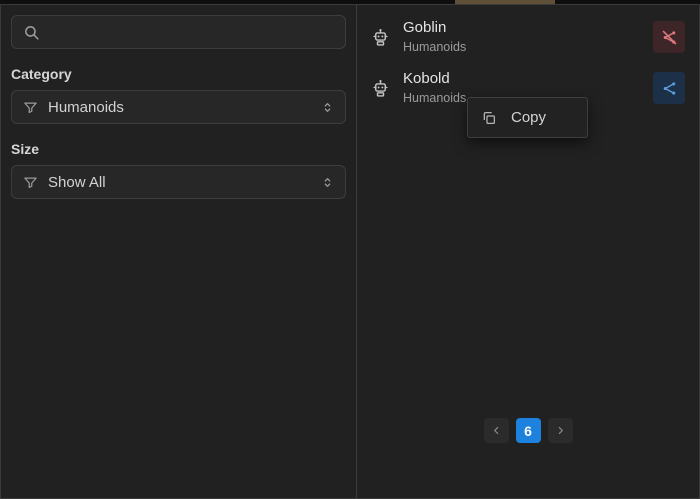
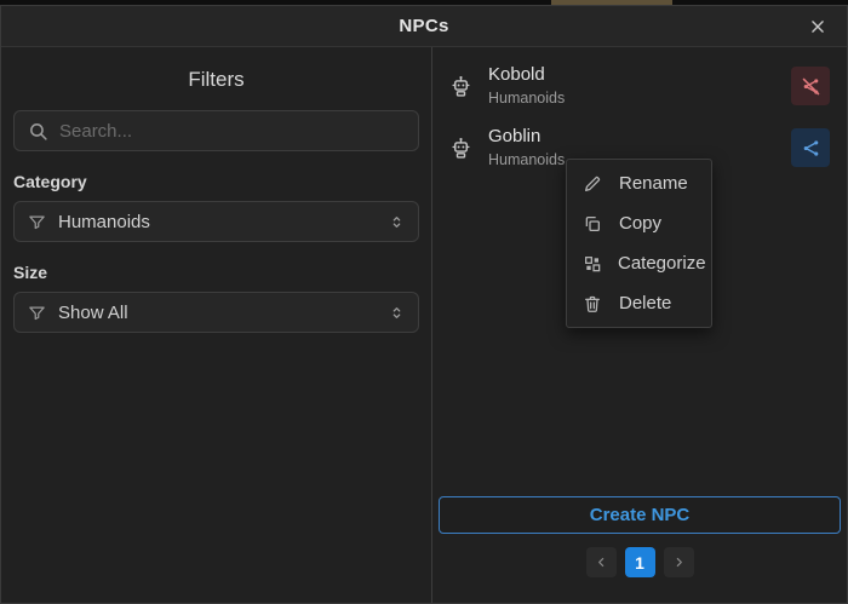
+ NPCs
+ Filters
+ Search...
  Category
  Humanoids
  Size
  Show All
- Goblin
+ Kobold
  Humanoids
- Kobold
+ Goblin
  Humanoids
+ Rename
  Copy
+ Categorize
+ Delete
+ Create NPC
- 6
+ 1
